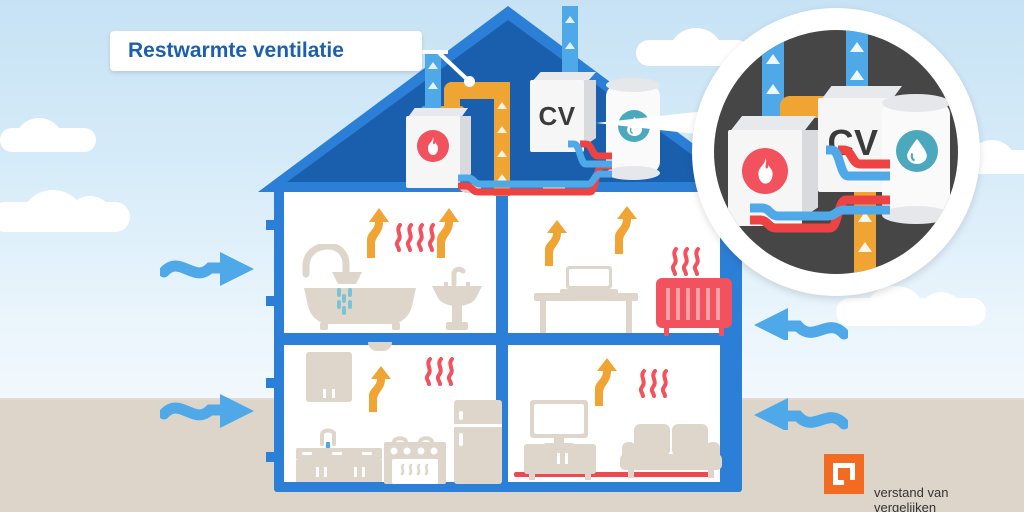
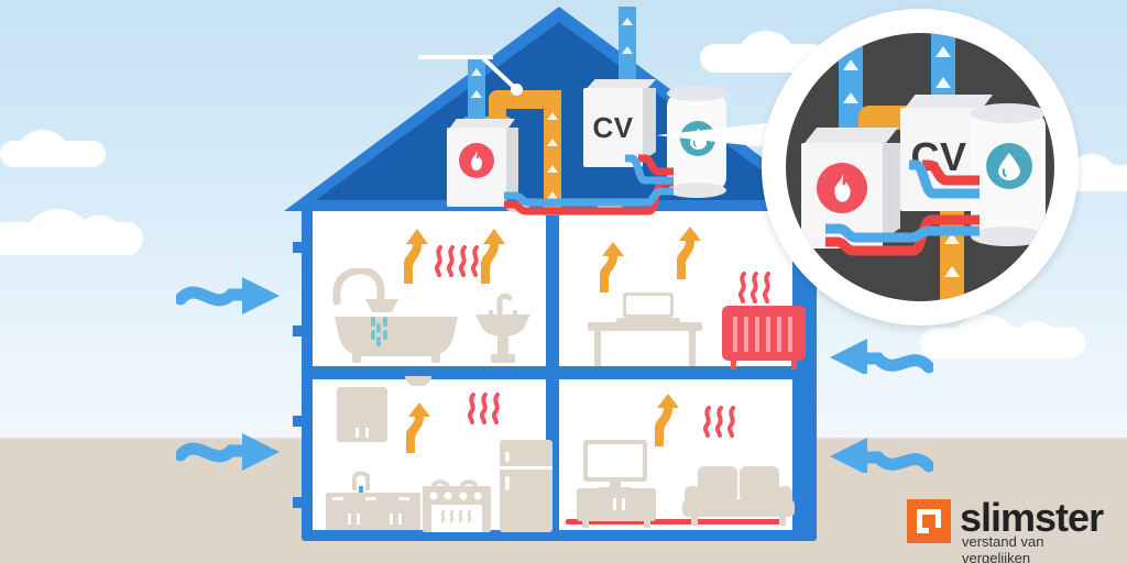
  CV
- Restwarmte ventilatie
  CV
+ slimster
  verstand van vergelijken
